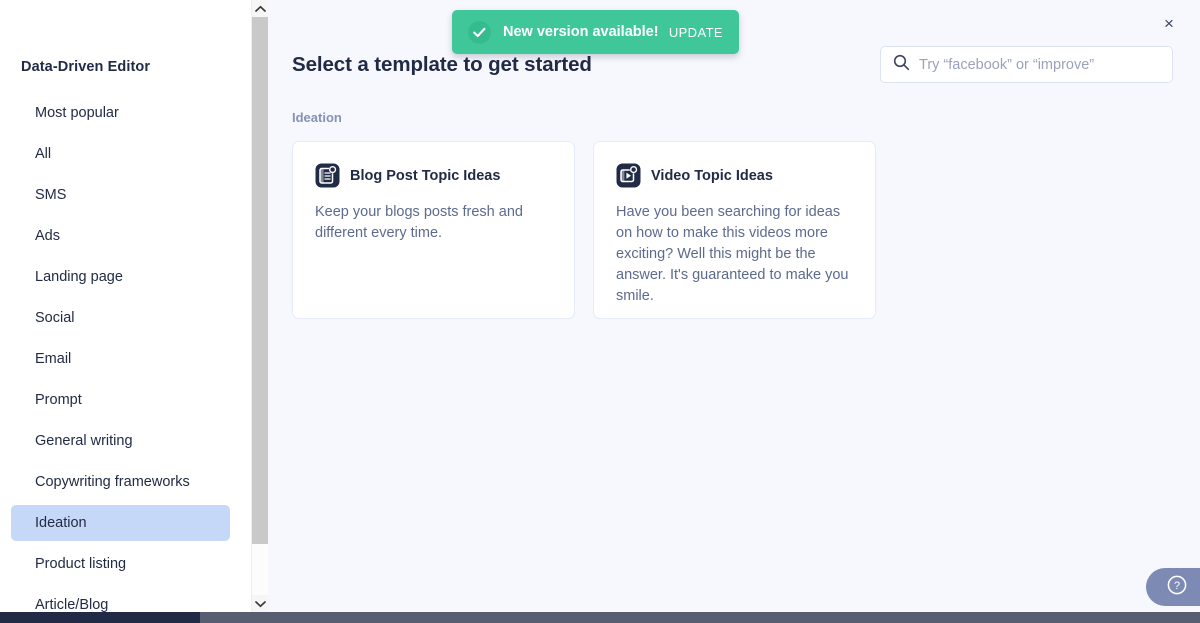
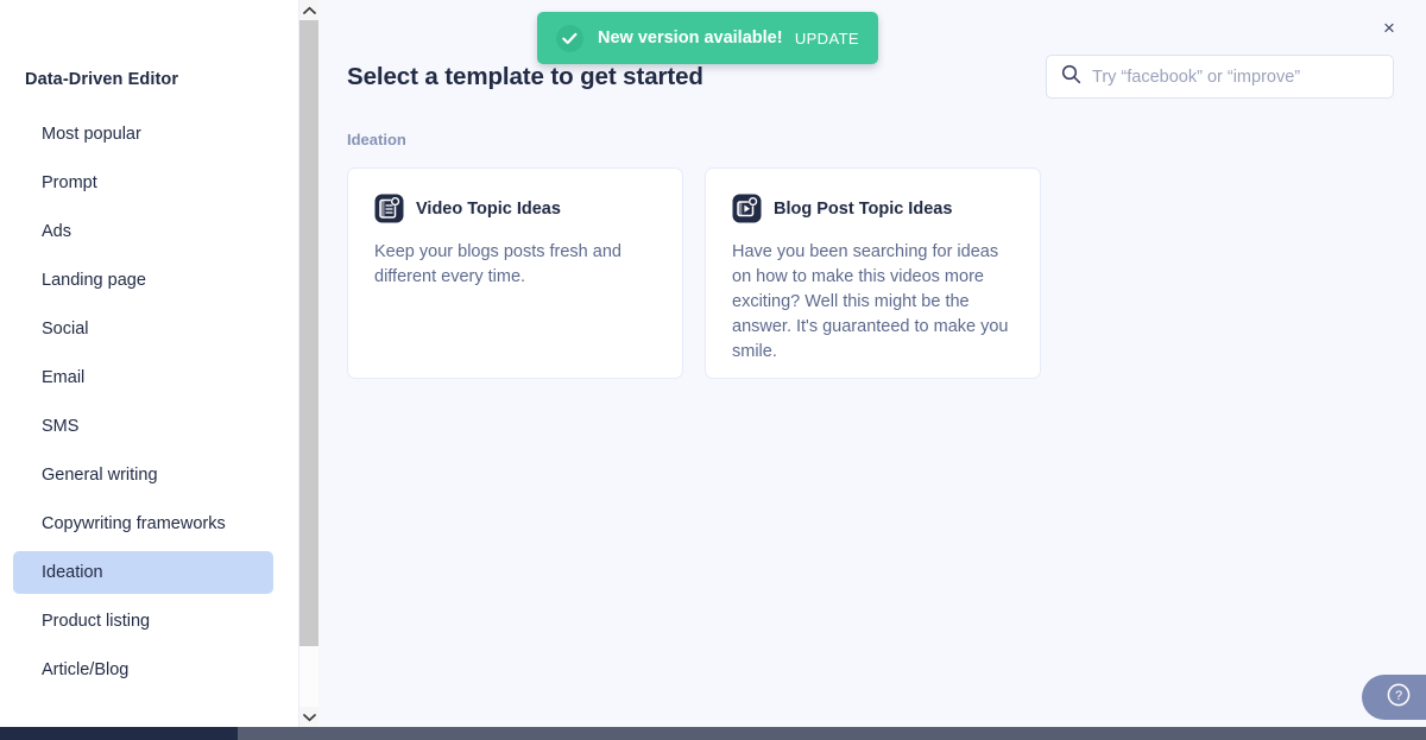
  Data-Driven Editor
  Most popular
- All
- SMS
+ Prompt
  Ads
  Landing page
  Social
  Email
- Prompt
+ SMS
  General writing
  Copywriting frameworks
  Ideation
  Product listing
  Article/Blog
  ×
  Select a template to get started
  Try “facebook” or “improve”
  Ideation
- Blog Post Topic Ideas
+ Video Topic Ideas
  Keep your blogs posts fresh and different every time.
- Video Topic Ideas
+ Blog Post Topic Ideas
  Have you been searching for ideas on how to make this videos more exciting? Well this might be the answer. It's guaranteed to make you smile.
  New version available!
  UPDATE
  ?
